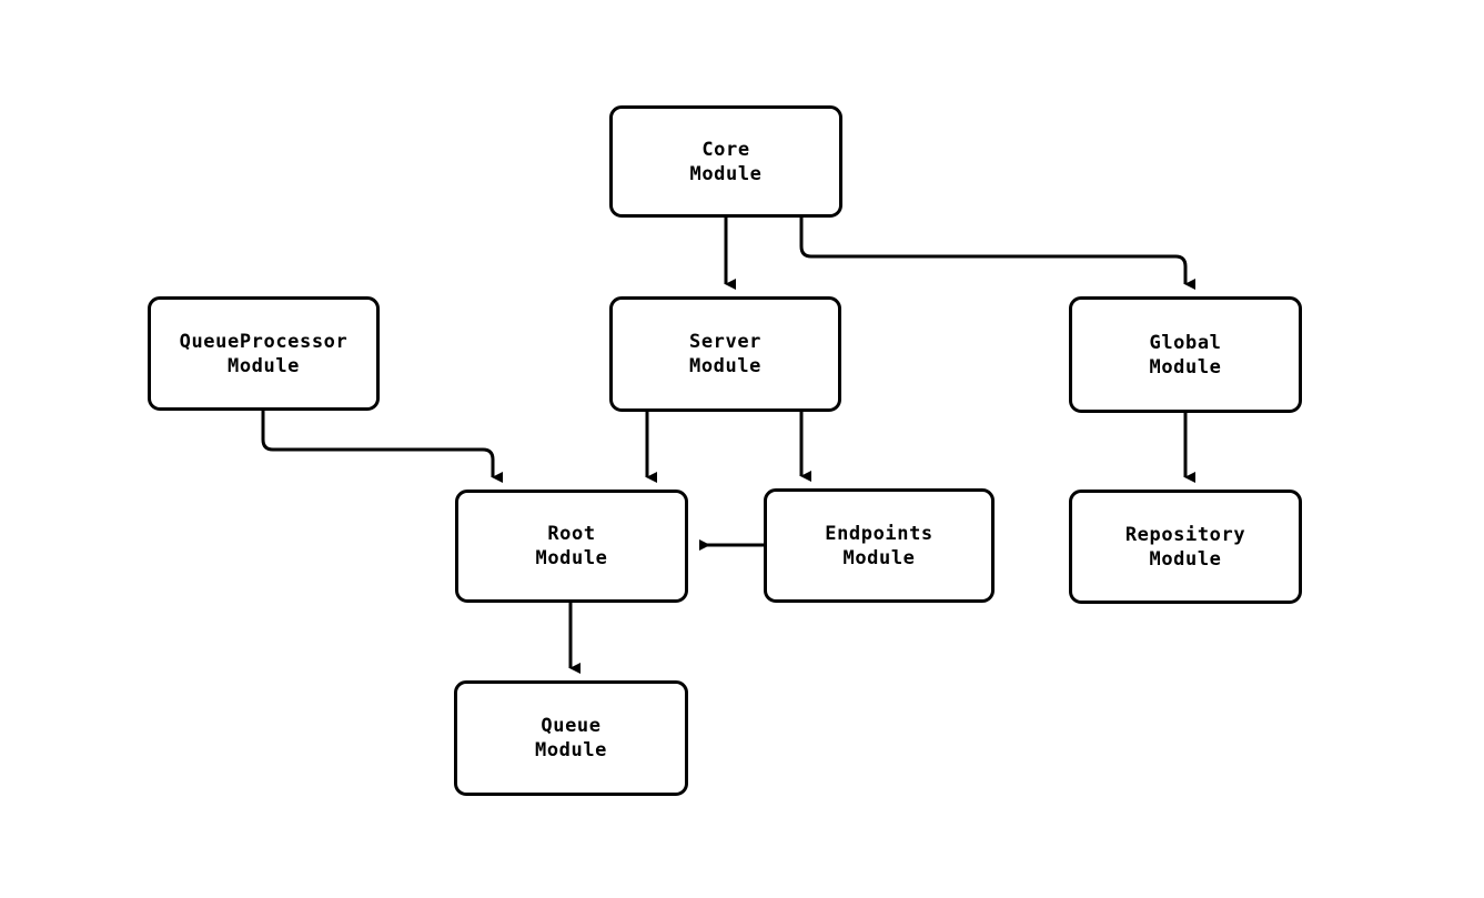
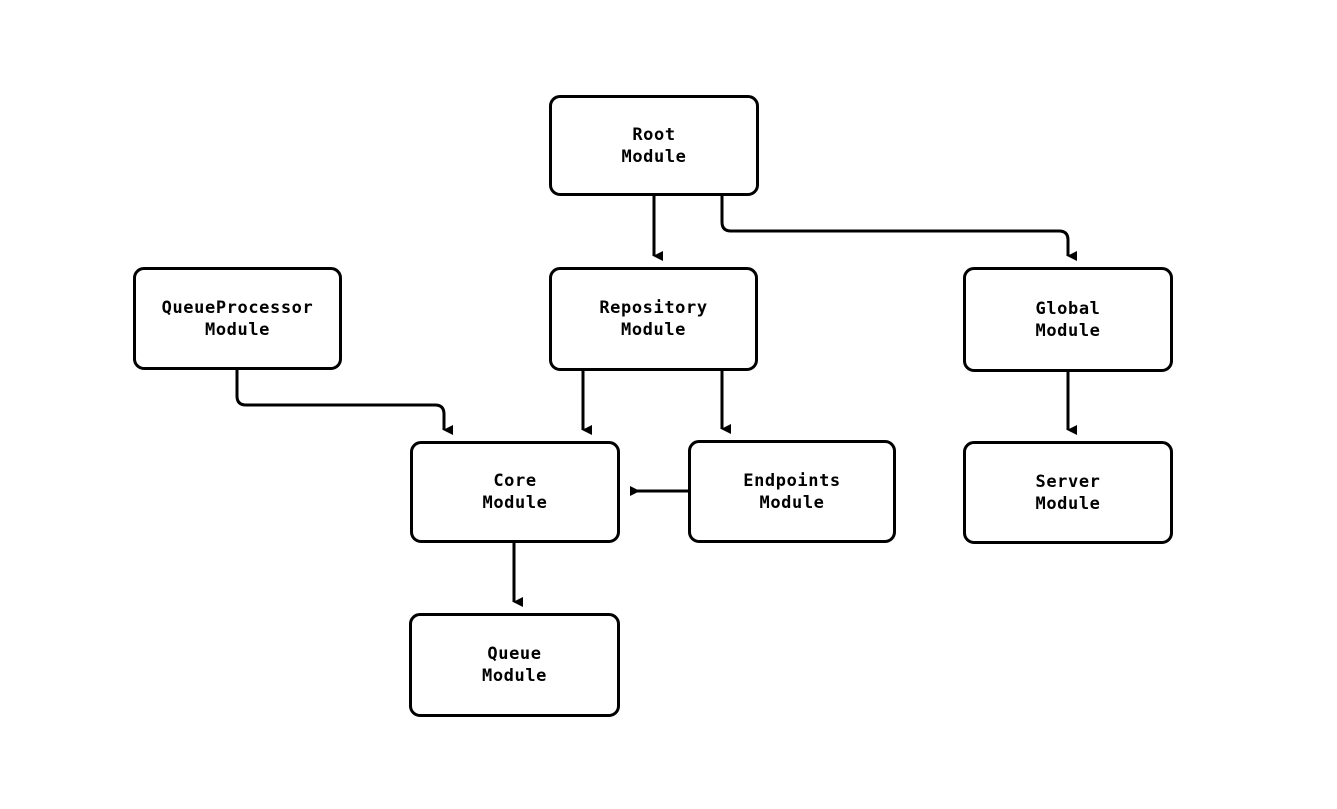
- Core
+ Root
  Module
  QueueProcessor
  Module
- Server
+ Repository
  Module
  Global
  Module
- Root
+ Core
  Module
  Endpoints
  Module
- Repository
+ Server
  Module
  Queue
  Module
